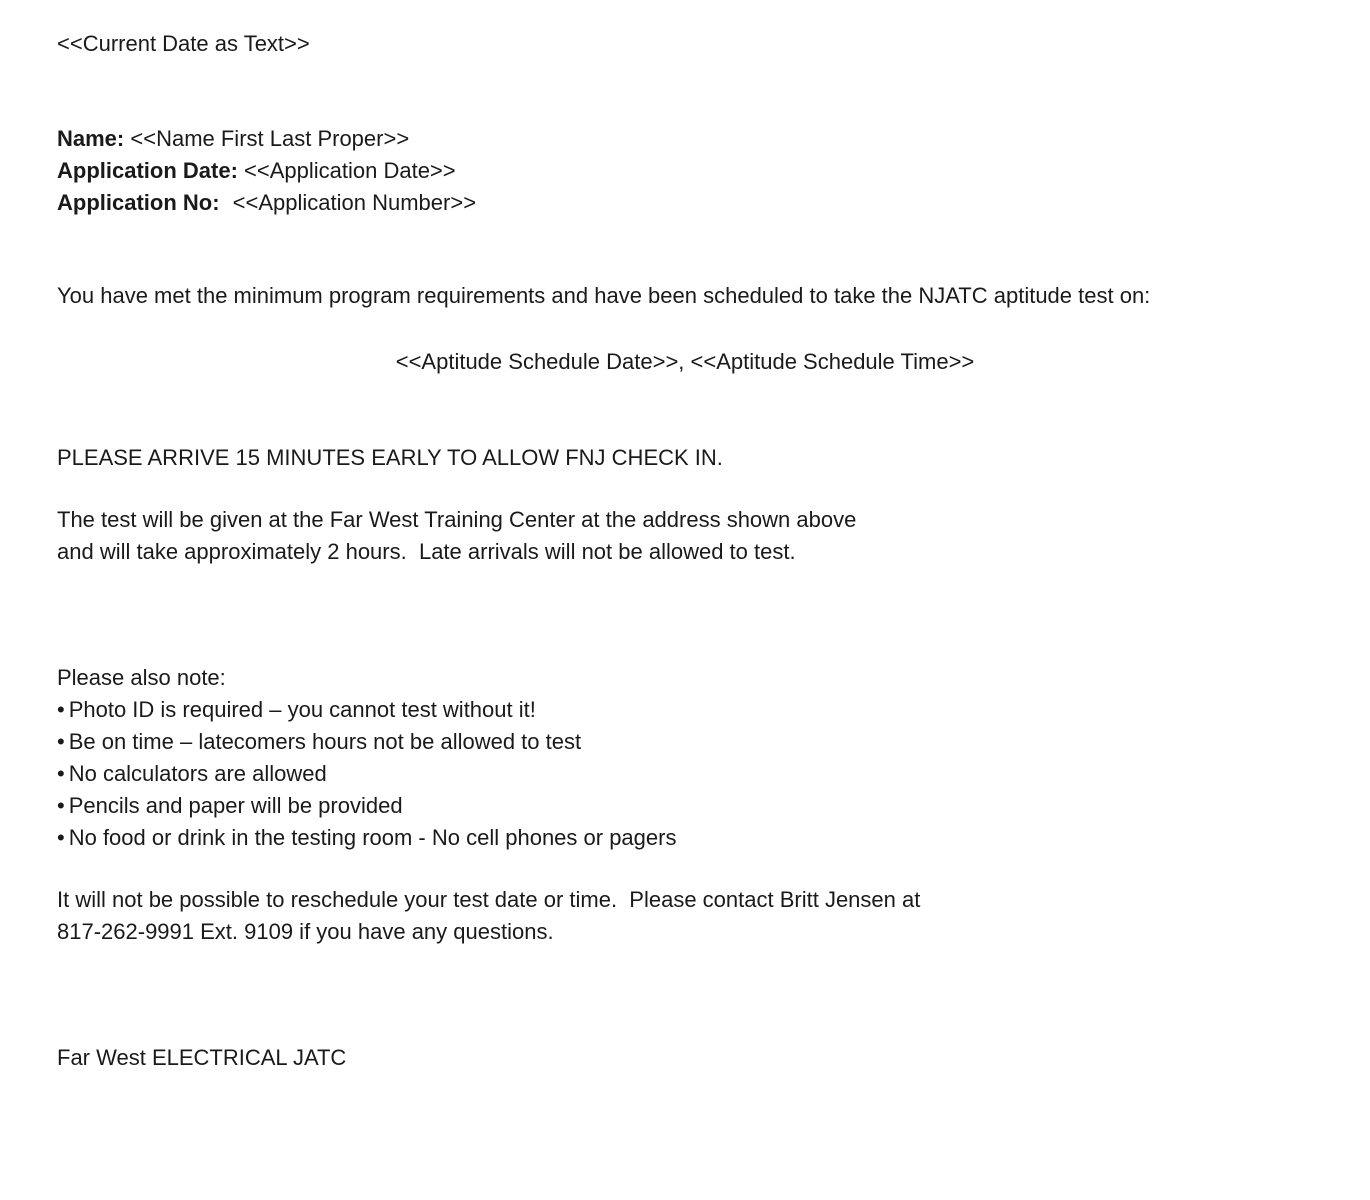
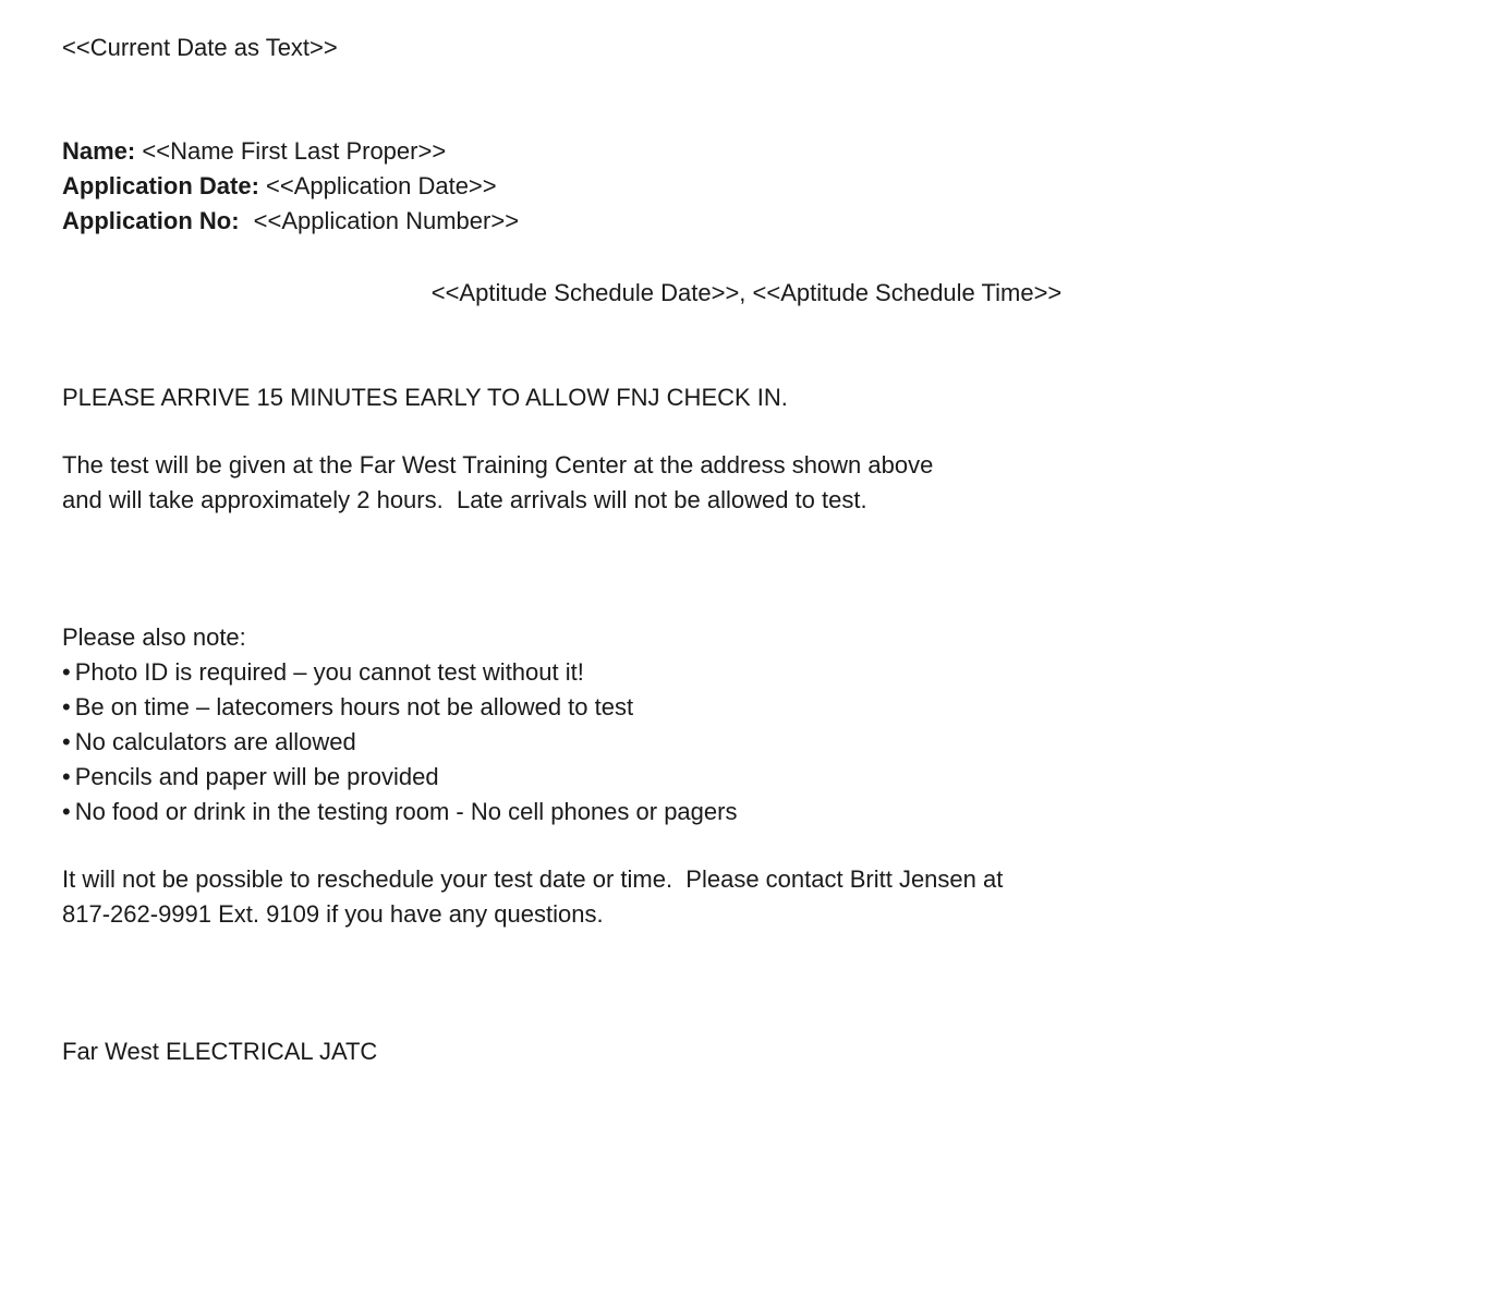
  <<Current Date as Text>>
  Name: <<Name First Last Proper>>
  Application Date: <<Application Date>>
  Application No: <<Application Number>>
- You have met the minimum program requirements and have been scheduled to take the NJATC aptitude test on:
  <<Aptitude Schedule Date>>, <<Aptitude Schedule Time>>
  PLEASE ARRIVE 15 MINUTES EARLY TO ALLOW FNJ CHECK IN.
  The test will be given at the Far West Training Center at the address shown above
  and will take approximately 2 hours. Late arrivals will not be allowed to test.
  Please also note:
  • Photo ID is required – you cannot test without it!
  • Be on time – latecomers hours not be allowed to test
  • No calculators are allowed
  • Pencils and paper will be provided
  • No food or drink in the testing room - No cell phones or pagers
  It will not be possible to reschedule your test date or time. Please contact Britt Jensen at
  817-262-9991 Ext. 9109 if you have any questions.
  Far West ELECTRICAL JATC
